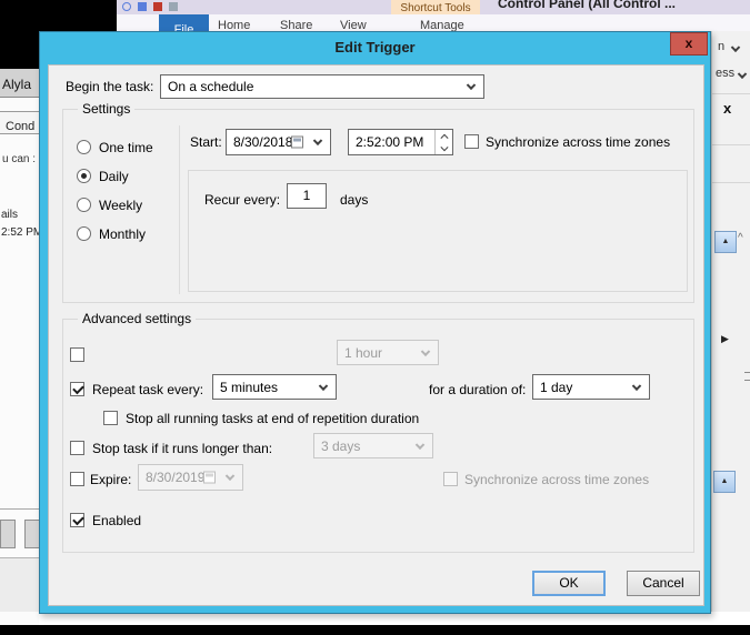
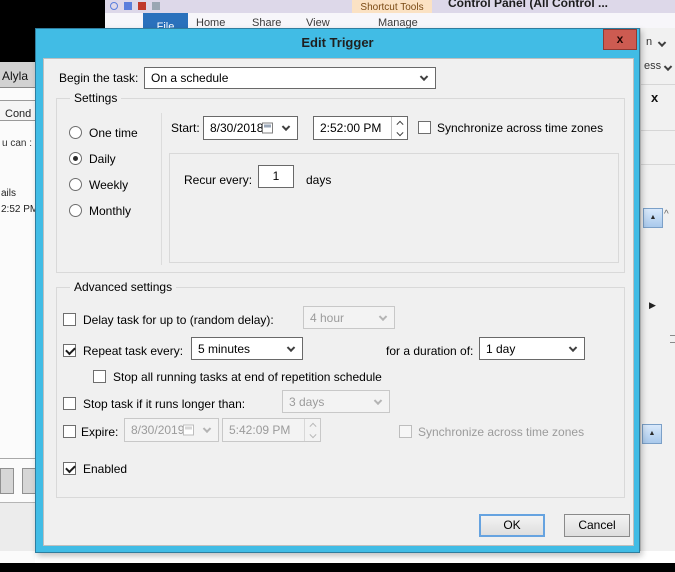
  Shortcut Tools
  Control Panel (All Control ...
  File
  Home
  Share
  View
  Manage
  n
  ess
  x
  ^
  ▶
  Alyla
  Cond
  u can :
  ails
  2:52 P
  Edit Trigger
  x
  Begin the task:
  On a schedule
  Settings
  One time
  Daily
  Weekly
  Monthly
  Start:
  8/30/2018
  2:52:00 PM
  Synchronize across time zones
  Recur every:
  1
  days
  Advanced settings
+ Delay task for up to (random delay):
- 1 hour
+ 4 hour
  Repeat task every:
  5 minutes
  for a duration of:
  1 day
- Stop all running tasks at end of repetition duration
+ Stop all running tasks at end of repetition schedule
  Stop task if it runs longer than:
  3 days
  Expire:
  8/30/2019
+ 5:42:09 PM
  Synchronize across time zones
  Enabled
  OK
  Cancel
